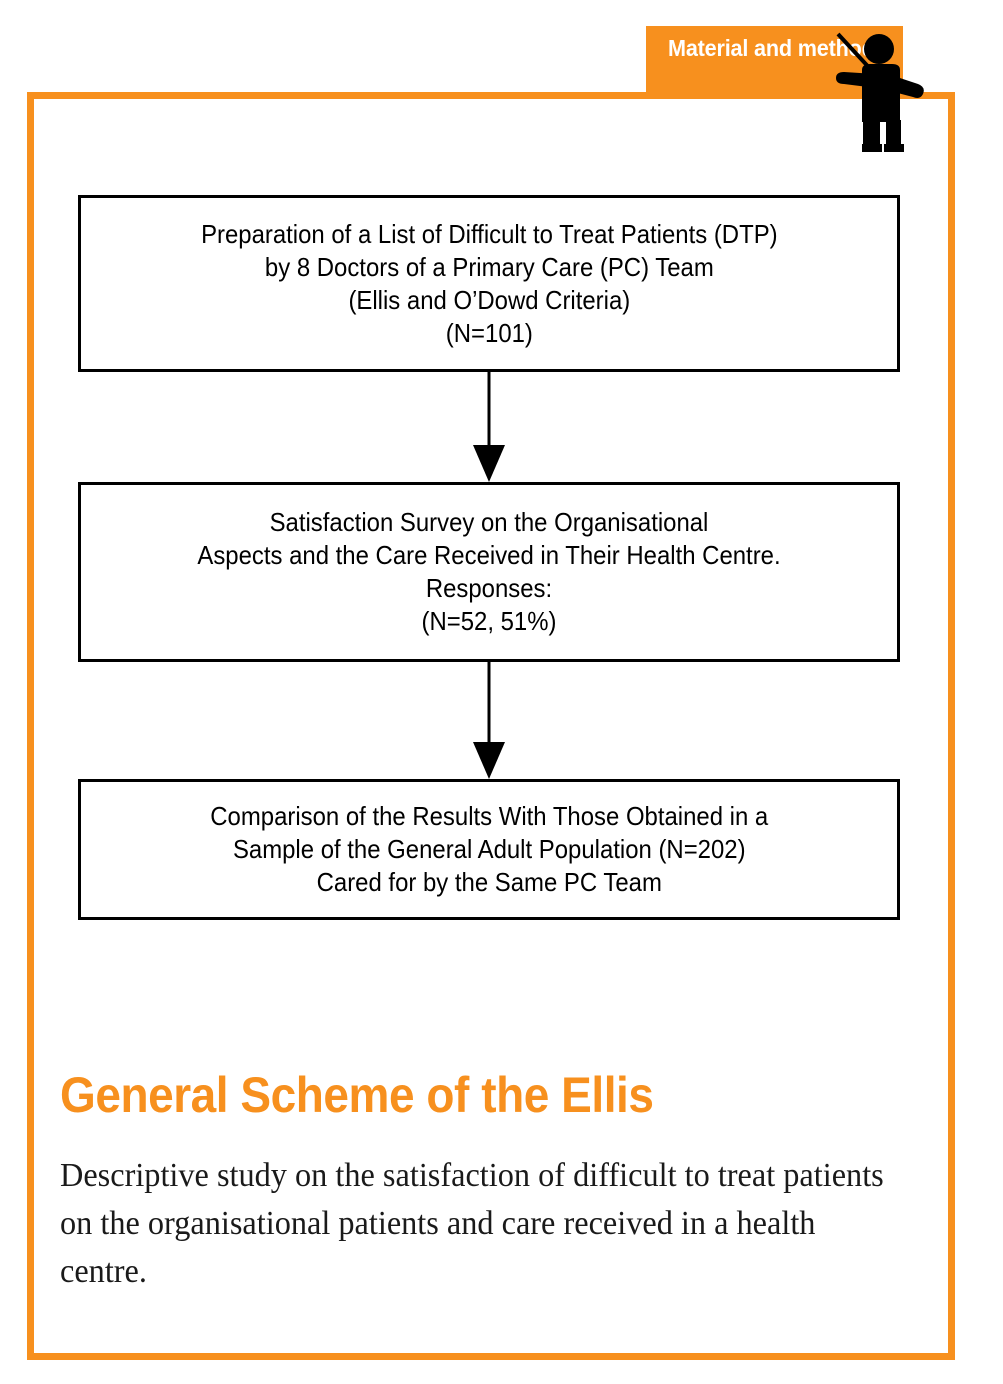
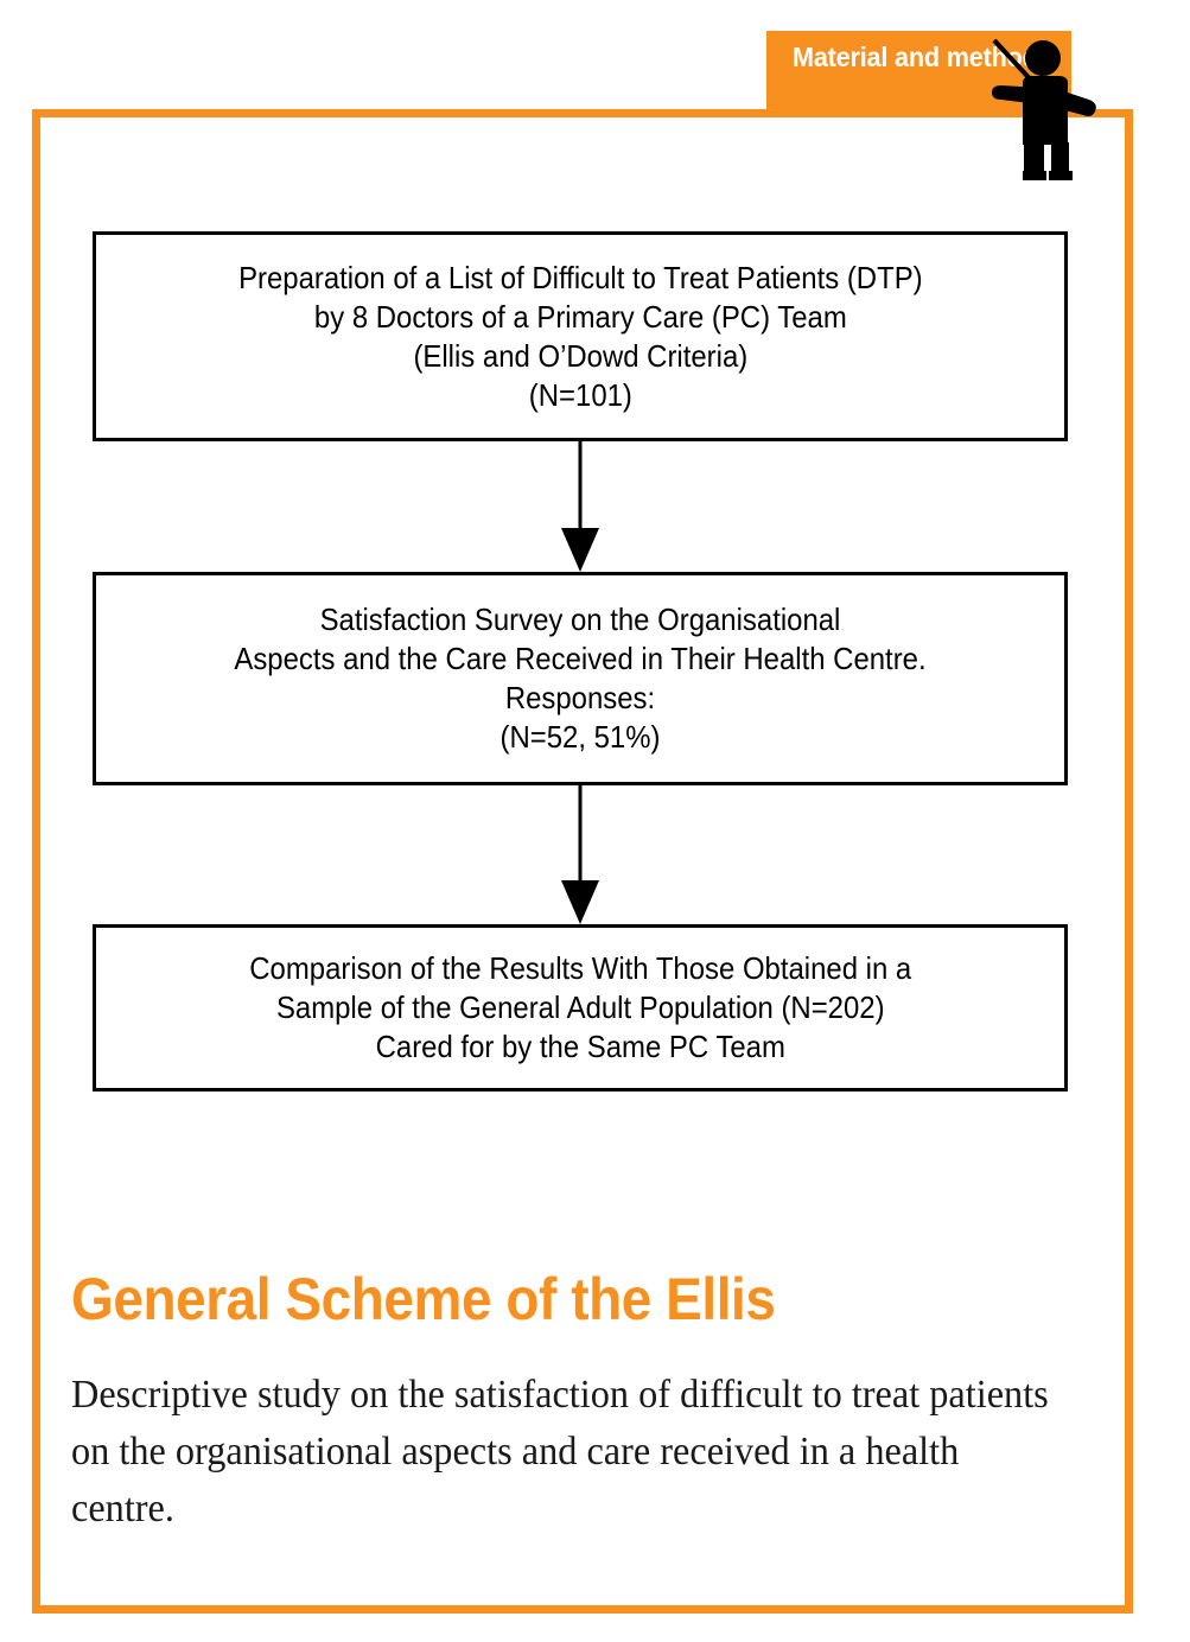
  Preparation of a List of Difficult to Treat Patients (DTP)
  by 8 Doctors of a Primary Care (PC) Team
  (Ellis and O’Dowd Criteria)
  (N=101)
  Satisfaction Survey on the Organisational
  Aspects and the Care Received in Their Health Centre.
  Responses:
  (N=52, 51%)
  Comparison of the Results With Those Obtained in a
  Sample of the General Adult Population (N=202)
  Cared for by the Same PC Team
  Material and metho
  General Scheme of the Ellis
- Descriptive study on the satisfaction of difficult to treat patients on the organisational patients and care received in a health centre.
+ Descriptive study on the satisfaction of difficult to treat patients on the organisational aspects and care received in a health centre.
